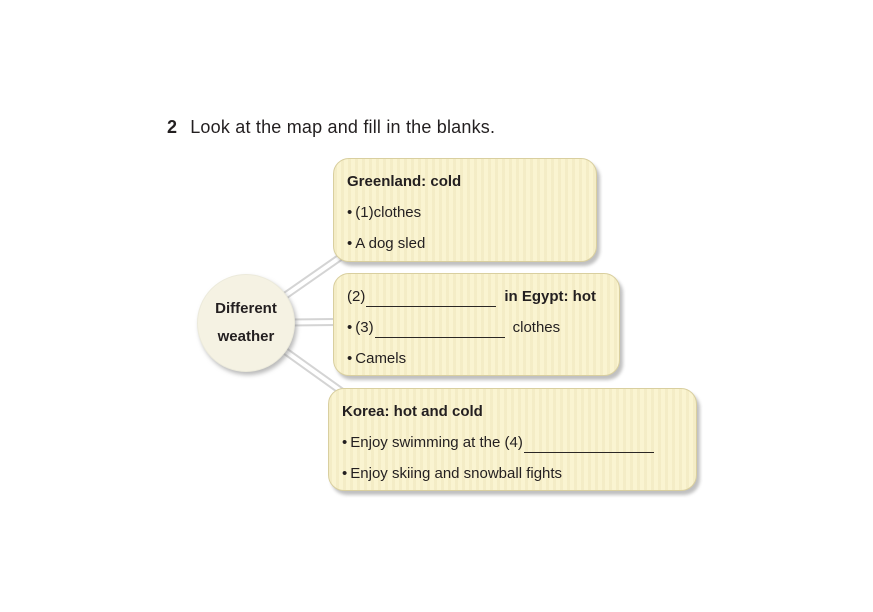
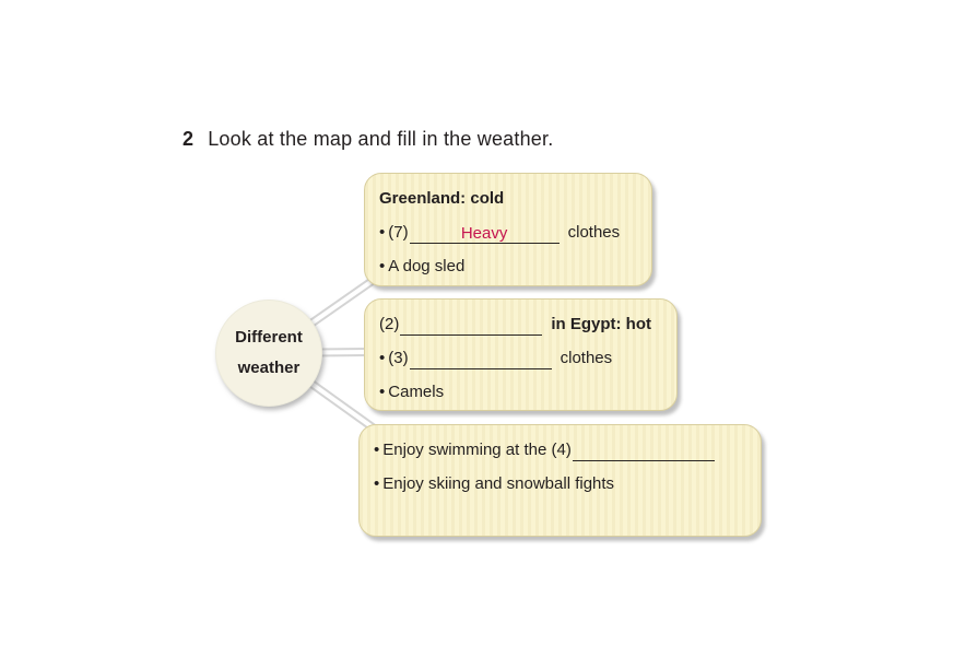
  2
- Look at the map and fill in the blanks.
+ Look at the map and fill in the weather.
  Different
  weather
  Greenland: cold
  •
- (1)
+ (7)
+ Heavy
  clothes
  •
  A dog sled
  (2)
  in Egypt: hot
  •
  (3)
  clothes
  •
  Camels
- Korea: hot and cold
  •
  Enjoy swimming at the (4)
  •
  Enjoy skiing and snowball fights
